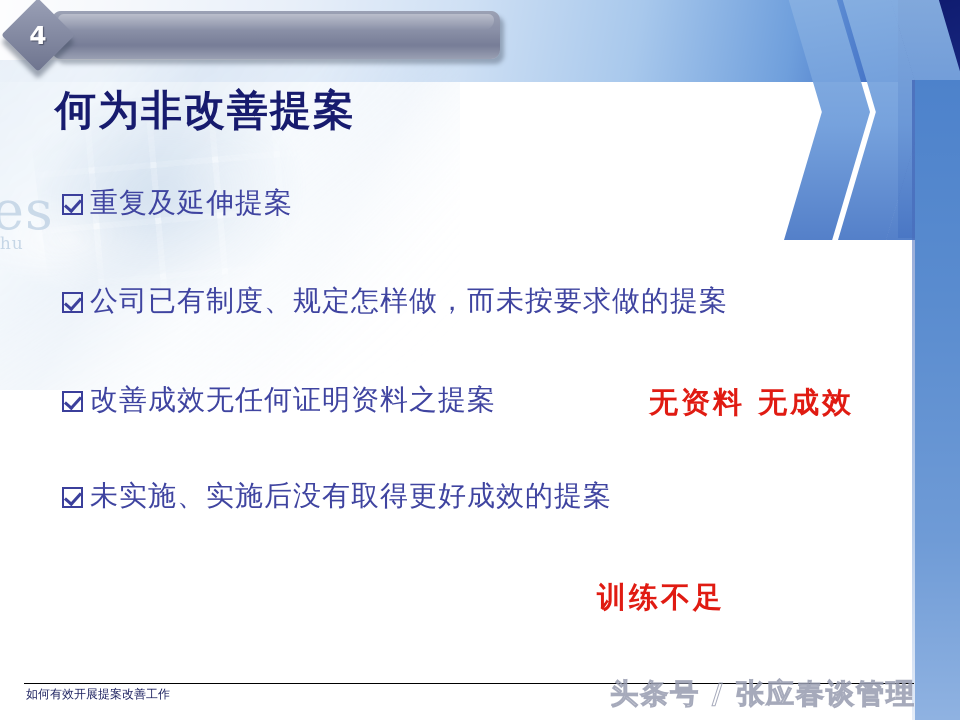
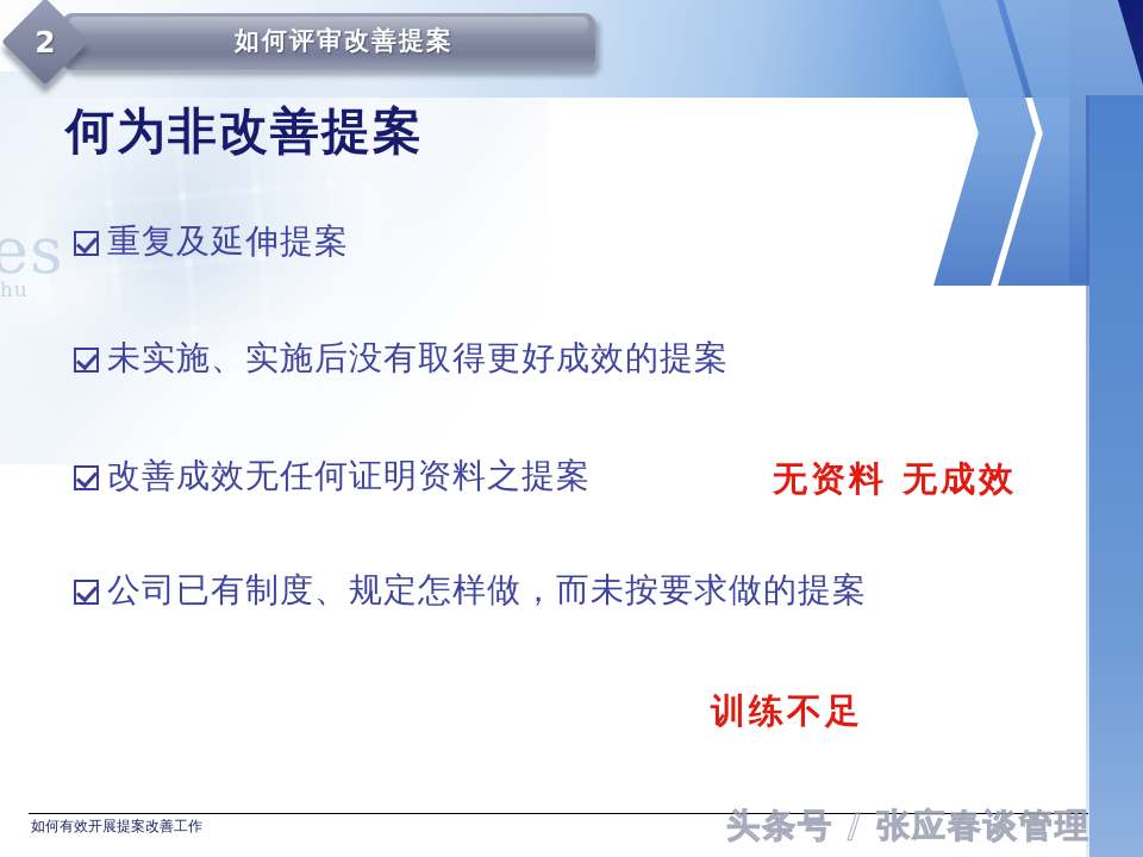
  es
+ 如何评审改善提案
- 4
+ 2
  何为非改善提案
  重复及延伸提案
- 公司已有制度、规定怎样做，而未按要求做的提案
+ 未实施、实施后没有取得更好成效的提案
  改善成效无任何证明资料之提案
- 未实施、实施后没有取得更好成效的提案
+ 公司已有制度、规定怎样做，而未按要求做的提案
  无资料 无成效
  训练不足
  如何有效开展提案改善工作
  头条号 / 张应春谈管理
